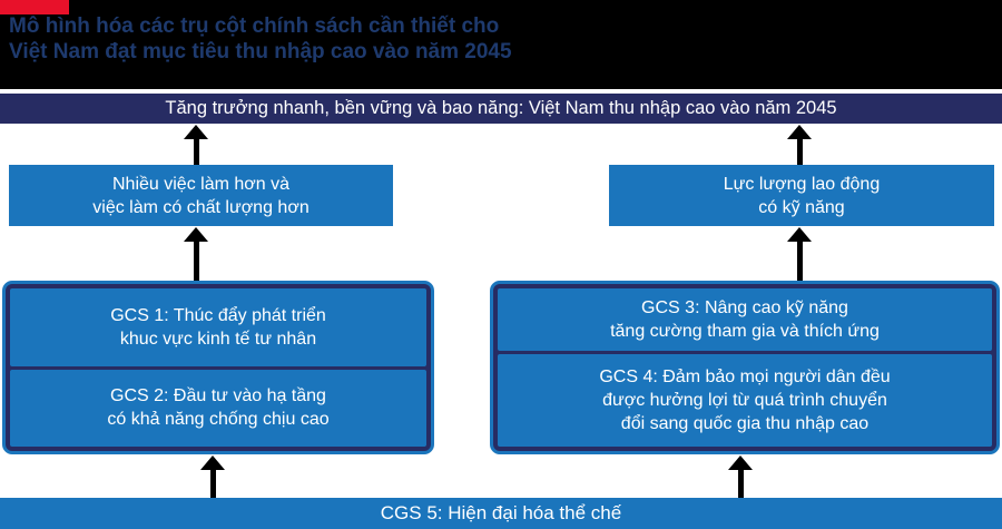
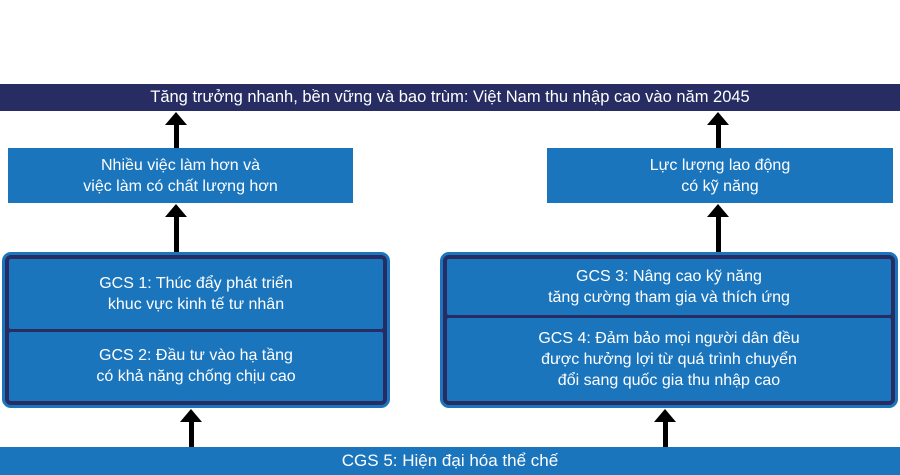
- Mô hình hóa các trụ cột chính sách cần thiết cho
- Việt Nam đạt mục tiêu thu nhập cao vào năm 2045
- Tăng trưởng nhanh, bền vững và bao năng: Việt Nam thu nhập cao vào năm 2045
+ Tăng trưởng nhanh, bền vững và bao trùm: Việt Nam thu nhập cao vào năm 2045
  Nhiều việc làm hơn và
  việc làm có chất lượng hơn
  Lực lượng lao động
  có kỹ năng
  GCS 1: Thúc đẩy phát triển
  khuc vực kinh tế tư nhân
  GCS 2: Đầu tư vào hạ tầng
  có khả năng chống chịu cao
  GCS 3: Nâng cao kỹ năng
  tăng cường tham gia và thích ứng
  GCS 4: Đảm bảo mọi người dân đều
  được hưởng lợi từ quá trình chuyển
  đổi sang quốc gia thu nhập cao
  CGS 5: Hiện đại hóa thể chế
